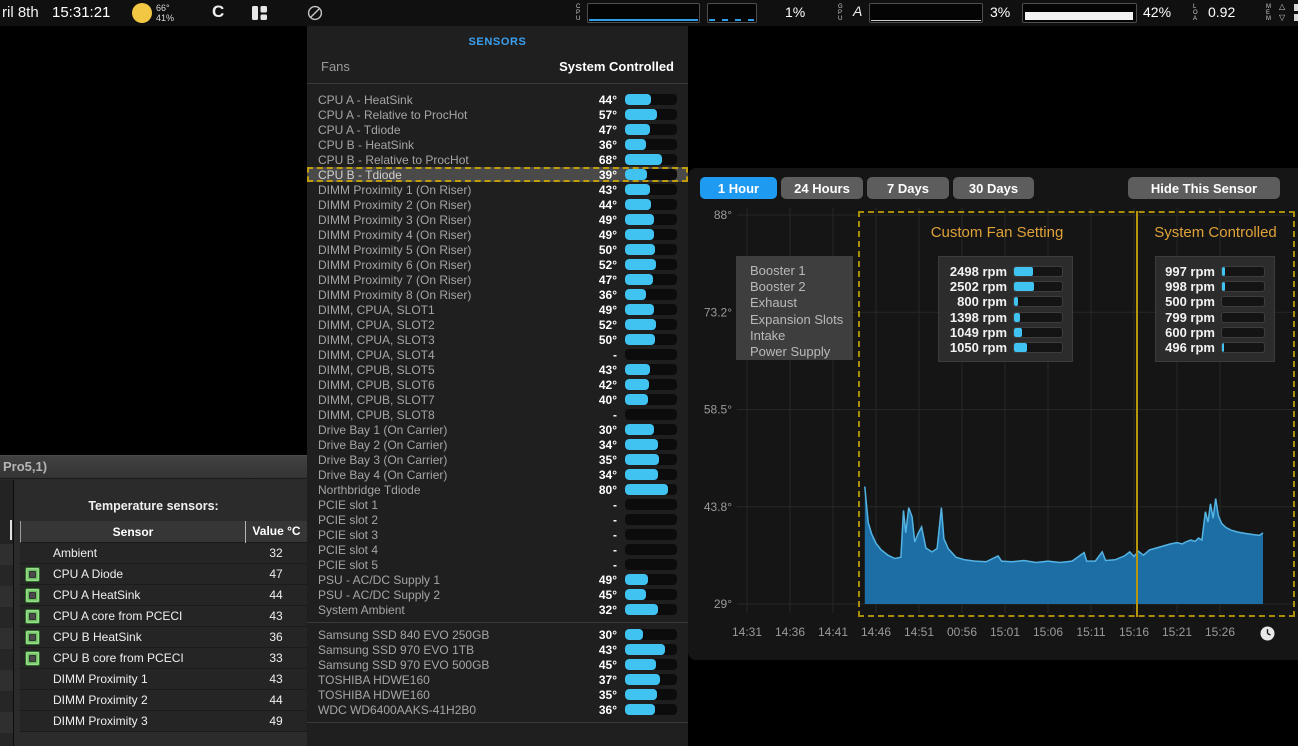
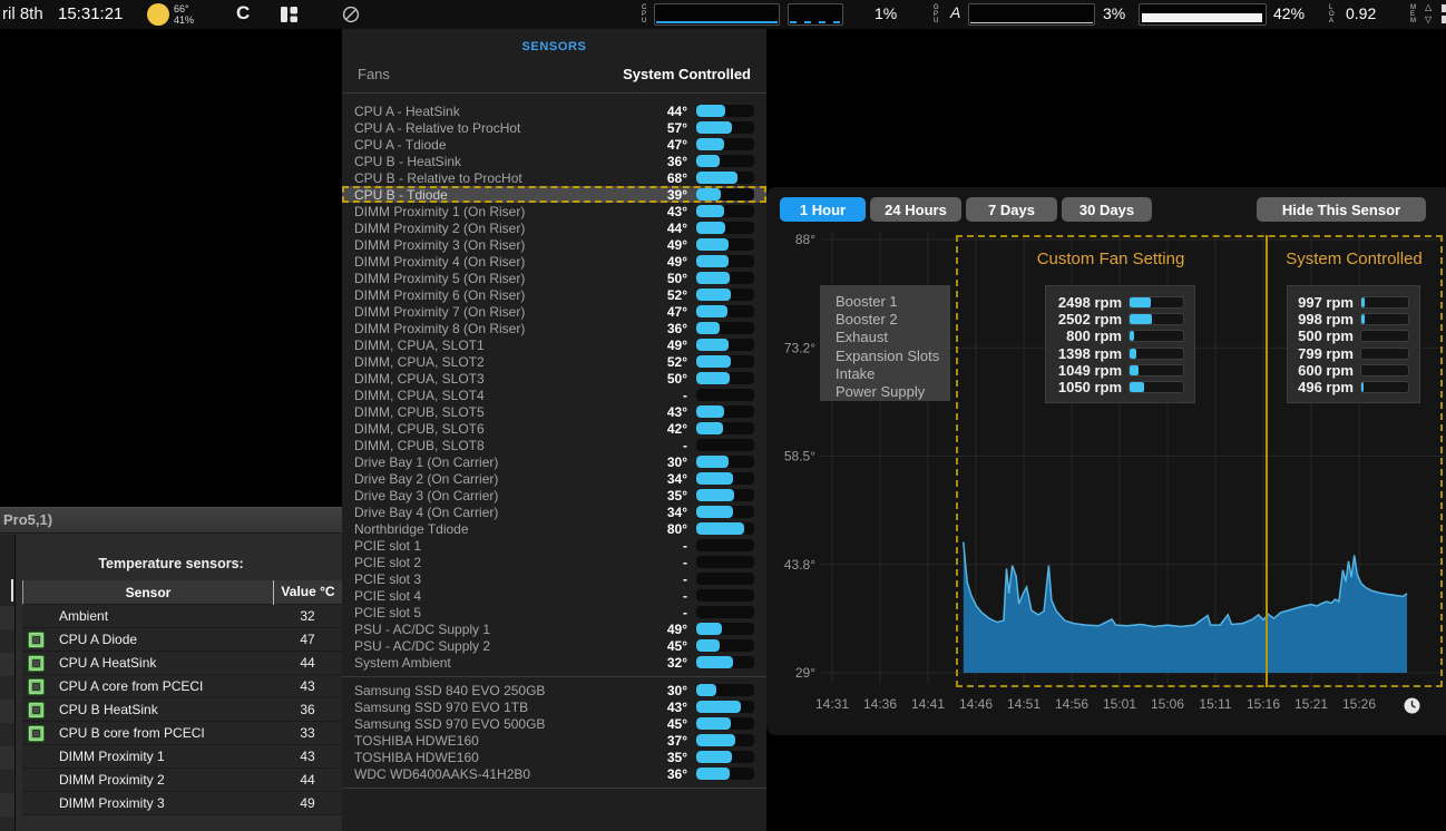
  ril 8th
  15:31:21
  66°
  41%
  C
  1%
  A
  3%
  42%
  0.92
  △
  ▽
  SENSORS
  Fans
  System Controlled
  CPU A - HeatSink
  44°
  CPU A - Relative to ProcHot
  57°
  CPU A - Tdiode
  47°
  CPU B - HeatSink
  36°
  CPU B - Relative to ProcHot
  68°
  CPU B - Tdiode
  39°
  DIMM Proximity 1 (On Riser)
  43°
  DIMM Proximity 2 (On Riser)
  44°
  DIMM Proximity 3 (On Riser)
  49°
  DIMM Proximity 4 (On Riser)
  49°
  DIMM Proximity 5 (On Riser)
  50°
  DIMM Proximity 6 (On Riser)
  52°
  DIMM Proximity 7 (On Riser)
  47°
  DIMM Proximity 8 (On Riser)
  36°
  DIMM, CPUA, SLOT1
  49°
  DIMM, CPUA, SLOT2
  52°
  DIMM, CPUA, SLOT3
  50°
  DIMM, CPUA, SLOT4
  -
  DIMM, CPUB, SLOT5
  43°
  DIMM, CPUB, SLOT6
  42°
- DIMM, CPUB, SLOT7
- 40°
  DIMM, CPUB, SLOT8
  -
  Drive Bay 1 (On Carrier)
  30°
  Drive Bay 2 (On Carrier)
  34°
  Drive Bay 3 (On Carrier)
  35°
  Drive Bay 4 (On Carrier)
  34°
  Northbridge Tdiode
  80°
  PCIE slot 1
  -
  PCIE slot 2
  -
  PCIE slot 3
  -
  PCIE slot 4
  -
  PCIE slot 5
  -
  PSU - AC/DC Supply 1
  49°
  PSU - AC/DC Supply 2
  45°
  System Ambient
  32°
  Samsung SSD 840 EVO 250GB
  30°
  Samsung SSD 970 EVO 1TB
  43°
  Samsung SSD 970 EVO 500GB
  45°
  TOSHIBA HDWE160
  37°
  TOSHIBA HDWE160
  35°
  WDC WD6400AAKS-41H2B0
  36°
  14:31
  14:36
  14:41
  14:46
  14:51
- 00:56
+ 14:56
  15:01
  15:06
  15:11
  15:16
  15:21
  15:26
  88°
  73.2°
  58.5°
  43.8°
  29°
  1 Hour
  24 Hours
  7 Days
  30 Days
  Hide This Sensor
  Custom Fan Setting
  System Controlled
  Booster 1
  Booster 2
  Exhaust
  Expansion Slots
  Intake
  Power Supply
  2498 rpm
  2502 rpm
  800 rpm
  1398 rpm
  1049 rpm
  1050 rpm
  997 rpm
  998 rpm
  500 rpm
  799 rpm
  600 rpm
  496 rpm
  Pro5,1)
  Temperature sensors:
  Sensor
  Value °C
  Ambient
  32
  CPU A Diode
  47
  CPU A HeatSink
  44
  CPU A core from PCECI
  43
  CPU B HeatSink
  36
  CPU B core from PCECI
  33
  DIMM Proximity 1
  43
  DIMM Proximity 2
  44
  DIMM Proximity 3
  49
